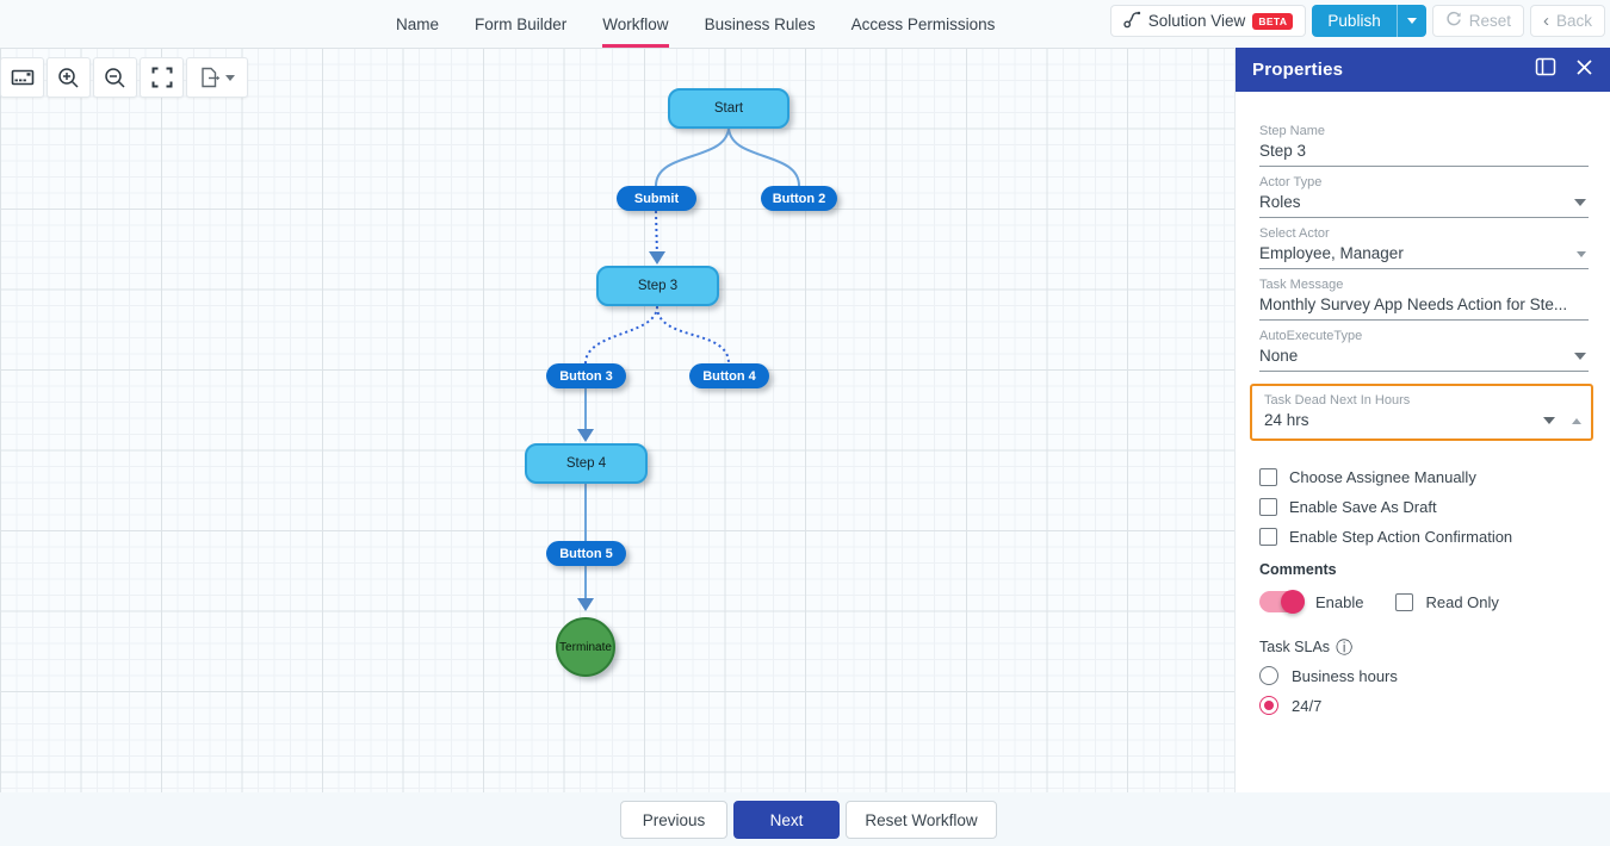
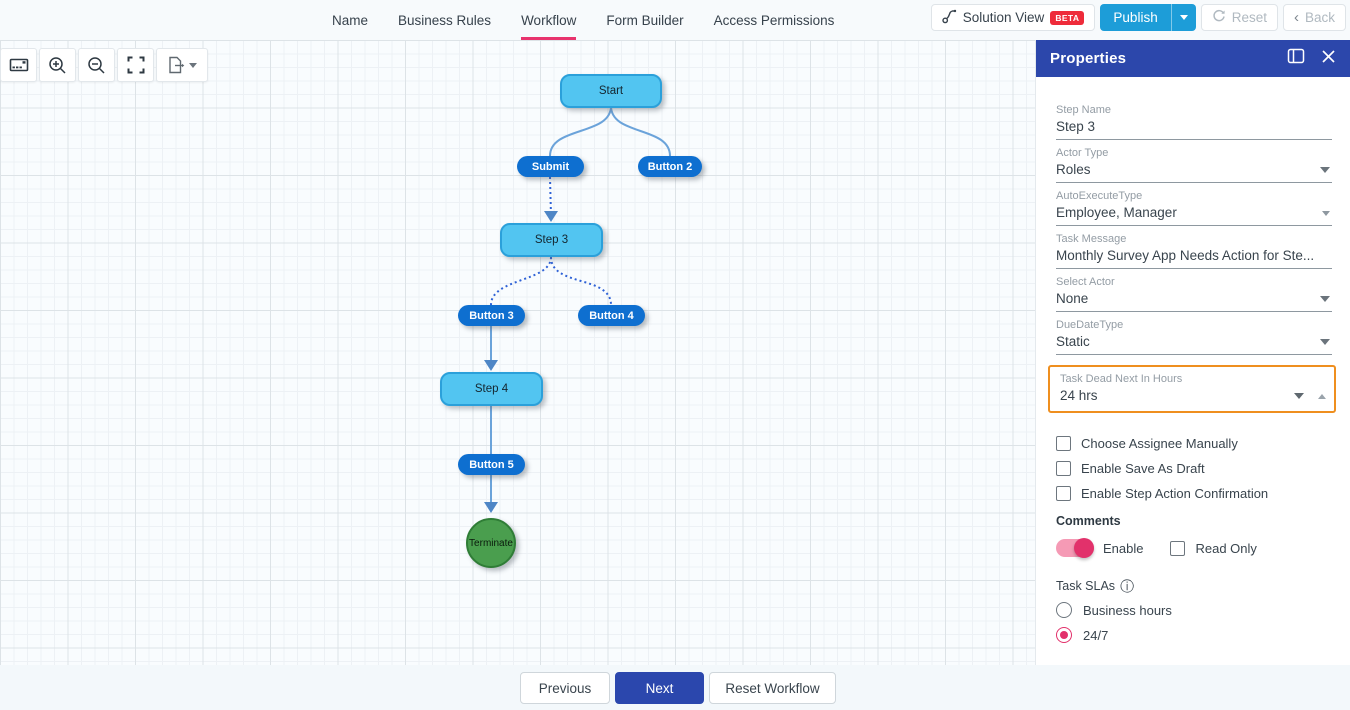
  Name
- Form Builder
+ Business Rules
  Workflow
- Business Rules
+ Form Builder
  Access Permissions
  Solution View
  BETA
  Publish
  Reset
  ‹
  Back
  Start
  Submit
  Button 2
  Step 3
  Button 3
  Button 4
  Step 4
  Button 5
  Terminate
  Properties
  Step Name
  Step 3
  Actor Type
  Roles
- Select Actor
+ AutoExecuteType
  Employee, Manager
  Task Message
  Monthly Survey App Needs Action for Ste...
- AutoExecuteType
+ Select Actor
  None
+ DueDateType
+ Static
  Task Dead Next In Hours
  24 hrs
  Choose Assignee Manually
  Enable Save As Draft
  Enable Step Action Confirmation
  Comments
  Enable
  Read Only
  Task SLAs
  ⓘ
  Business hours
  24/7
  Previous
  Next
  Reset Workflow
